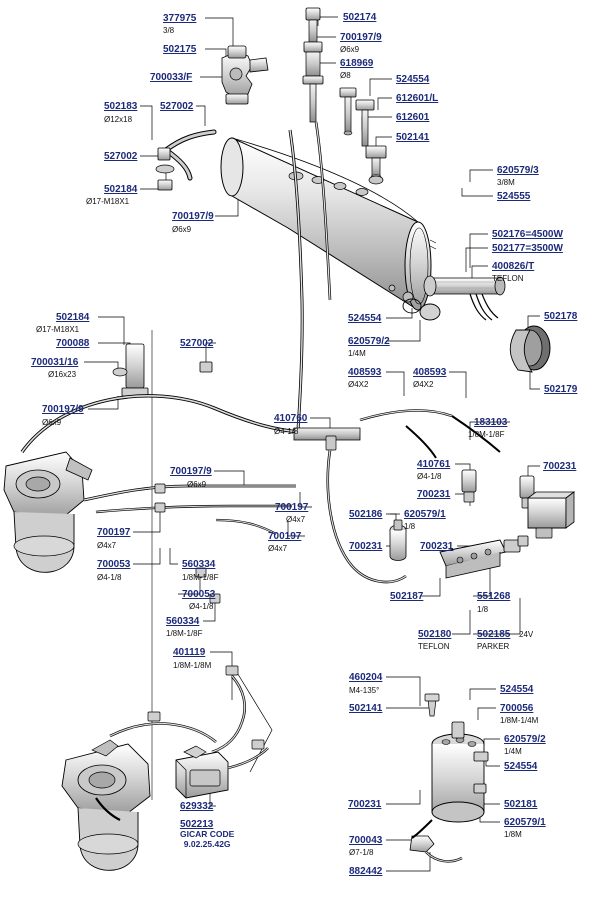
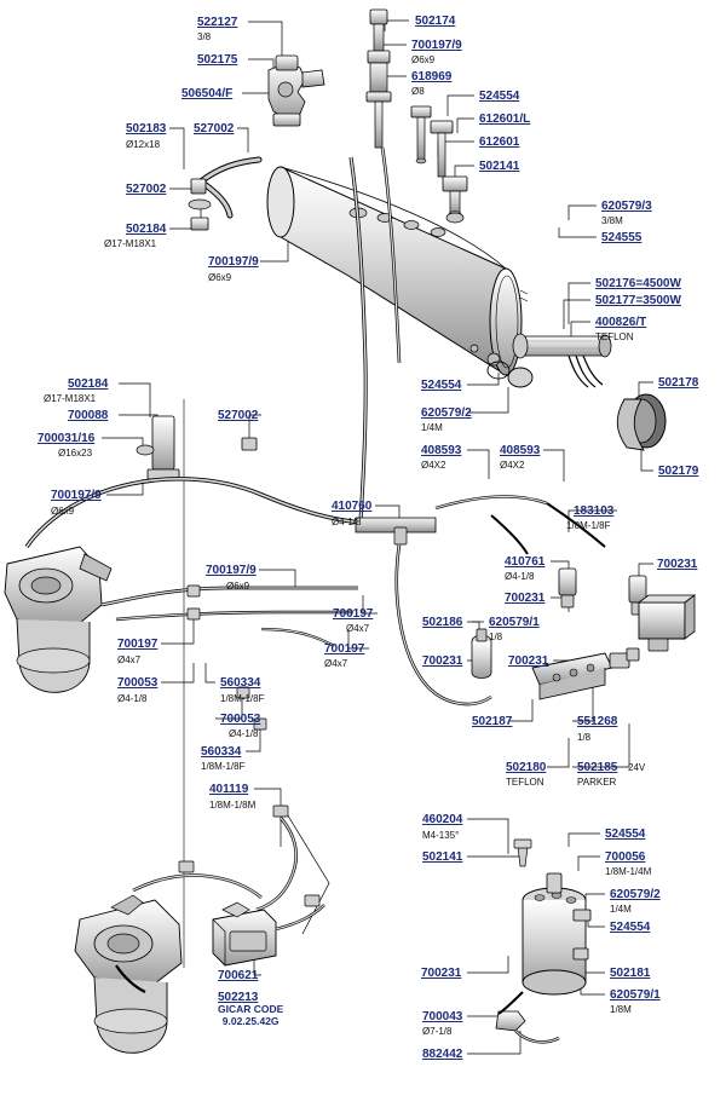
- 377975
+ 522127
  3/8
  502175
- 700033/F
+ 506504/F
  502174
  700197/9
  Ø6x9
  618969
  Ø8
  524554
  612601/L
  612601
  502141
  502183
  527002
  Ø12x18
  527002
  502184
  Ø17-M18X1
  700197/9
  Ø6x9
  620579/3
  3/8M
  524555
  502176=4500W
  502177=3500W
  400826/T
  TEFLON
  502178
  502179
  524554
  620579/2
  1/4M
  408593
  Ø4X2
  408593
  Ø4X2
  502184
  Ø17-M18X1
  700088
  700031/16
  Ø16x23
  527002
  700197/9
  Ø6x9
  410760
  Ø4-1/8
  183103
  1/8M-1/8F
  410761
  Ø4-1/8
  700231
  700231
  700197/9
  Ø6x9
  700197
  Ø4x7
  700197
  Ø4x7
  502186
  620579/1
  1/8
  700231
  700231
  700197
  Ø4x7
  700053
  Ø4-1/8
  560334
  1/8M-1/8F
  700053
  Ø4-1/8
  560334
  1/8M-1/8F
  401119
  1/8M-1/8M
  502187
  551268
  1/8
  502180
  TEFLON
  502185
  24V
  PARKER
  460204
  M4-135°
  502141
  524554
  700056
  1/8M-1/4M
  620579/2
  1/4M
  524554
  700231
  502181
  620579/1
  1/8M
  700043
  Ø7-1/8
  882442
- 629332
+ 700621
  502213
  GICAR CODE
  9.02.25.42G
